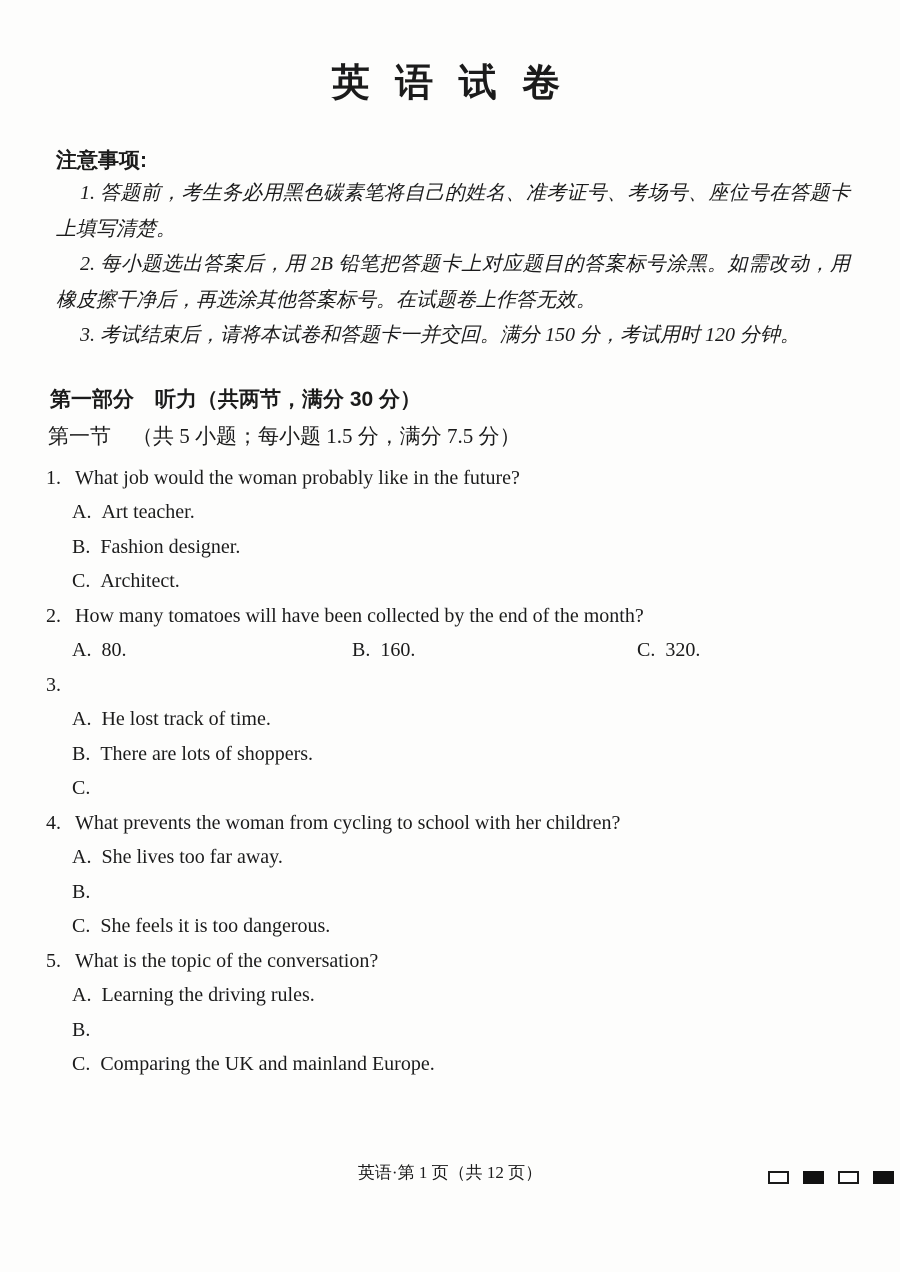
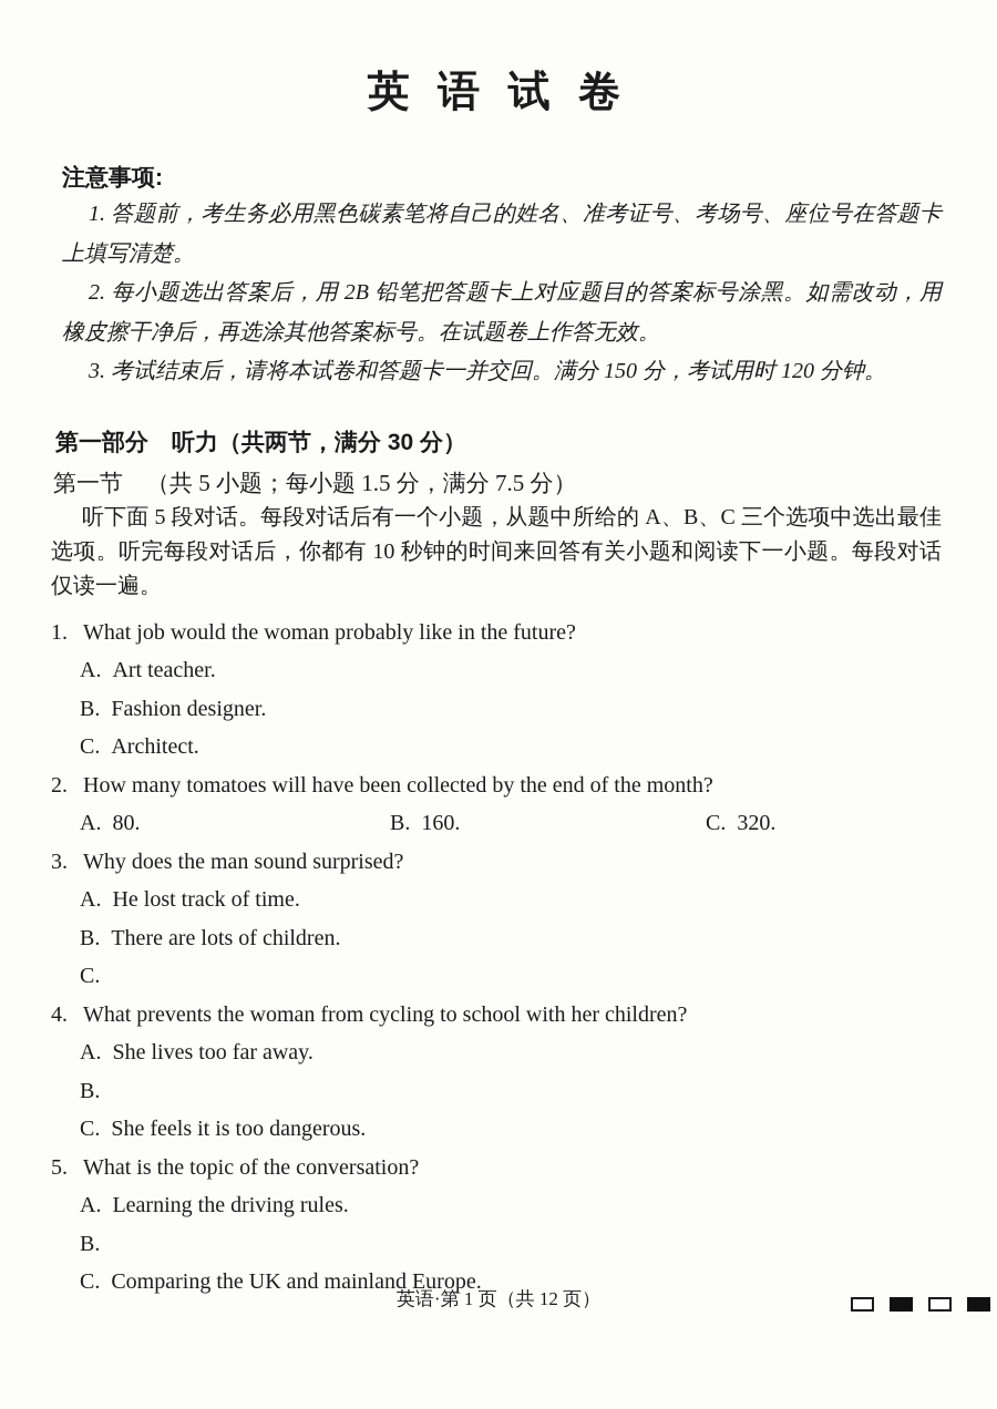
  英 语 试 卷
  注意事项:
  1. 答题前，考生务必用黑色碳素笔将自己的姓名、准考证号、考场号、座位号在答题卡上填写清楚。
  2. 每小题选出答案后，用 2B 铅笔把答题卡上对应题目的答案标号涂黑。如需改动，用橡皮擦干净后，再选涂其他答案标号。在试题卷上作答无效。
  3. 考试结束后，请将本试卷和答题卡一并交回。满分 150 分，考试用时 120 分钟。
  第一部分 听力（共两节，满分 30 分）
  第一节 （共 5 小题；每小题 1.5 分，满分 7.5 分）
+ 听下面 5 段对话。每段对话后有一个小题，从题中所给的 A、B、C 三个选项中选出最佳选项。听完每段对话后，你都有 10 秒钟的时间来回答有关小题和阅读下一小题。每段对话仅读一遍。
  1.
  What job would the woman probably like in the future?
  A.
  Art teacher.
  B.
  Fashion designer.
  C.
  Architect.
  2.
  How many tomatoes will have been collected by the end of the month?
  A.
  80.
  B.
  160.
  C.
  320.
  3.
+ Why does the man sound surprised?
  A.
  He lost track of time.
  B.
- There are lots of shoppers.
+ There are lots of children.
  C.
  4.
  What prevents the woman from cycling to school with her children?
  A.
  She lives too far away.
  B.
  C.
  She feels it is too dangerous.
  5.
  What is the topic of the conversation?
  A.
  Learning the driving rules.
  B.
  C.
  Comparing the UK and mainland Europe.
  英语·第 1 页（共 12 页）
